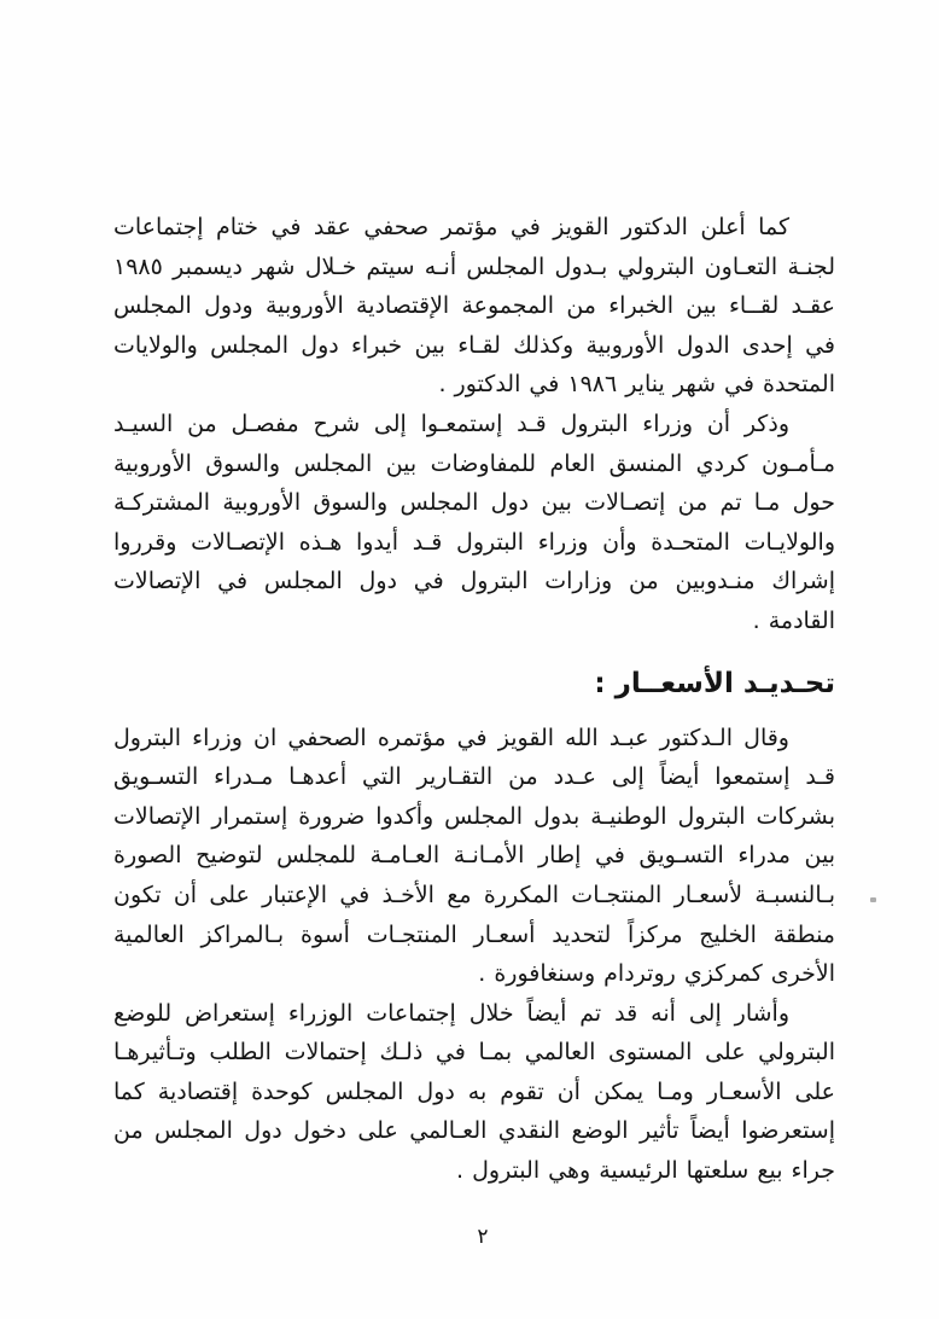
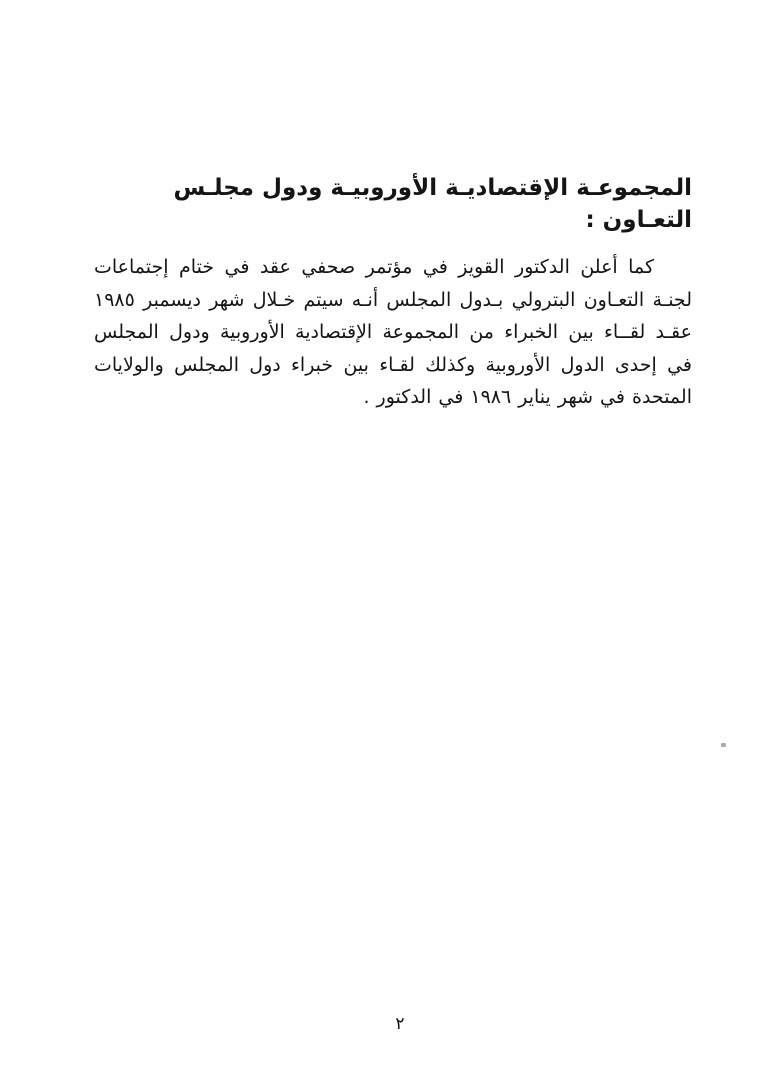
+ المجموعـة الإقتصاديـة الأوروبيـة ودول مجلـس التعـاون :
  كما أعلن الدكتور القويز في مؤتمر صحفي عقد في ختام إجتماعات لجنـة التعـاون البترولي بـدول المجلس أنـه سيتم خـلال شهر ديسمبر ١٩٨٥ عقـد لقــاء بين الخبراء من المجموعة الإقتصادية الأوروبية ودول المجلس في إحدى الدول الأوروبية وكذلك لقـاء بين خبراء دول المجلس والولايات المتحدة في شهر يناير ١٩٨٦ في الدكتور .
- وذكر أن وزراء البترول قـد إستمعـوا إلى شرح مفصـل من السيـد مـأمـون كردي المنسق العام للمفاوضات بين المجلس والسوق الأوروبية حول مـا تم من إتصـالات بين دول المجلس والسوق الأوروبية المشتركـة والولايـات المتحـدة وأن وزراء البترول قـد أيدوا هـذه الإتصـالات وقرروا إشراك منـدوبين من وزارات البترول في دول المجلس في الإتصالات القادمة .
- تحـديـد الأسعــار :
- وقال الـدكتور عبـد الله القويز في مؤتمره الصحفي ان وزراء البترول قـد إستمعوا أيضاً إلى عـدد من التقـارير التي أعدهـا مـدراء التسـويق بشركات البترول الوطنيـة بدول المجلس وأكدوا ضرورة إستمرار الإتصالات بين مدراء التسـويق في إطار الأمـانـة العـامـة للمجلس لتوضيح الصورة بـالنسبـة لأسعـار المنتجـات المكررة مع الأخـذ في الإعتبار على أن تكون منطقة الخليج مركزاً لتحديد أسعـار المنتجـات أسوة بـالمراكز العالمية الأخرى كمركزي روتردام وسنغافورة .
- وأشار إلى أنه قد تم أيضاً خلال إجتماعات الوزراء إستعراض للوضع البترولي على المستوى العالمي بمـا في ذلـك إحتمالات الطلب وتـأثيرهـا على الأسعـار ومـا يمكن أن تقوم به دول المجلس كوحدة إقتصادية كما إستعرضوا أيضاً تأثير الوضع النقدي العـالمي على دخول دول المجلس من جراء بيع سلعتها الرئيسية وهي البترول .
  ٢
